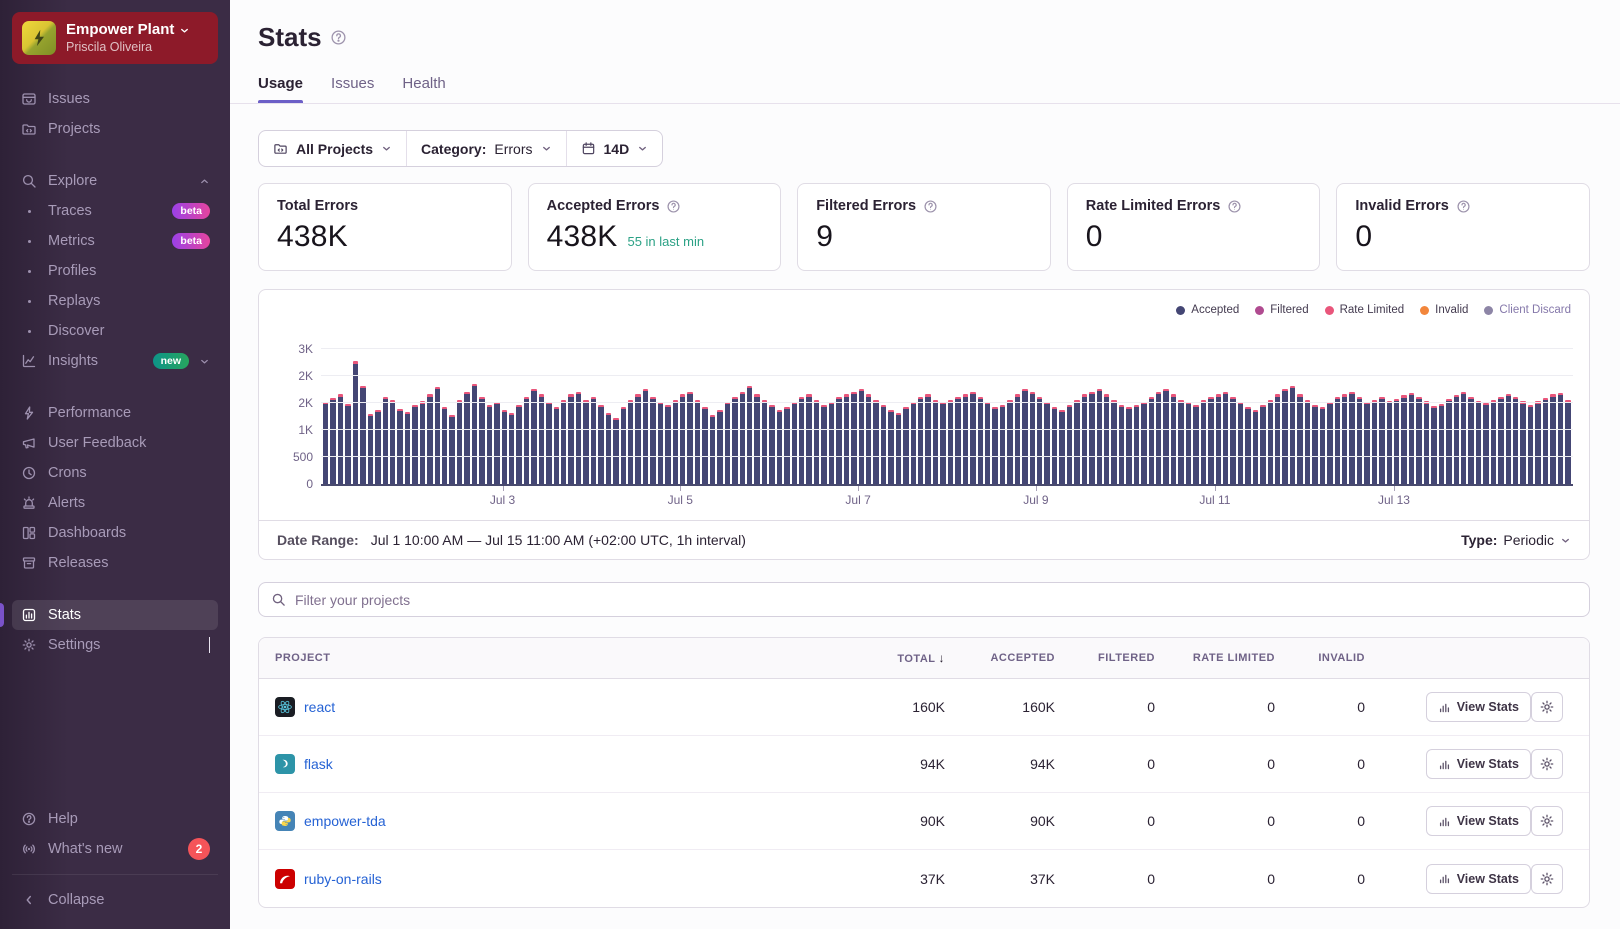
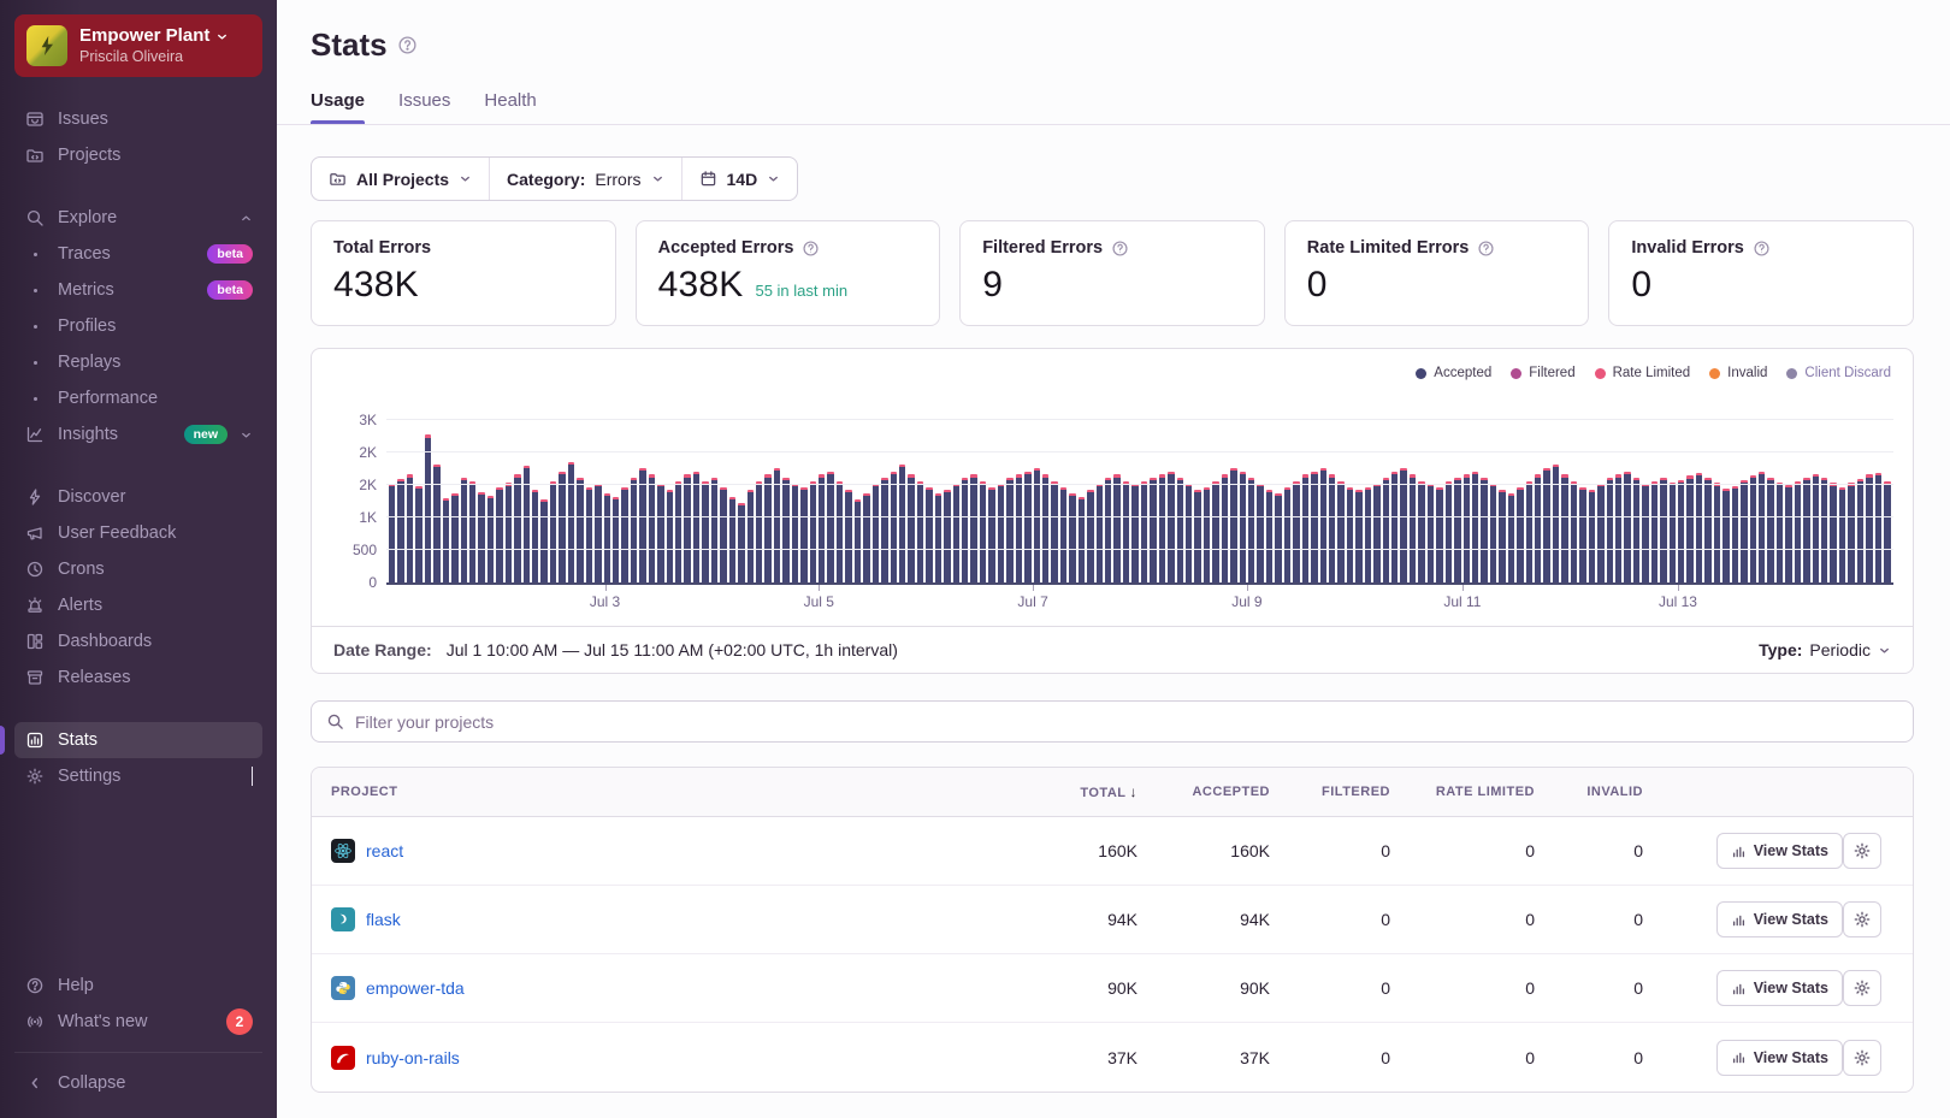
  Empower Plant
  Priscila Oliveira
  Issues
  Projects
  Explore
  Traces
  beta
  Metrics
  beta
  Profiles
  Replays
- Discover
+ Performance
  Insights
  new
- Performance
+ Discover
  User Feedback
  Crons
  Alerts
  Dashboards
  Releases
  Stats
  Settings
  Help
  What's new
  2
  Collapse
  Stats
  Usage
  Issues
  Health
  All Projects
  Category:
  Errors
  14D
  Total Errors
  438K
  Accepted Errors
  438K
  55 in last min
  Filtered Errors
  9
  Rate Limited Errors
  0
  Invalid Errors
  0
  Accepted
  Filtered
  Rate Limited
  Invalid
  Client Discard
  0
  500
  1K
  2K
  2K
  3K
  Jul 3
  Jul 5
  Jul 7
  Jul 9
  Jul 11
  Jul 13
  Date Range:
  Jul 1 10:00 AM — Jul 15 11:00 AM (+02:00 UTC, 1h interval)
  Type:
  Periodic
  Filter your projects
  PROJECT
  TOTAL ↓
  ACCEPTED
  FILTERED
  RATE LIMITED
  INVALID
  react
  160K
  160K
  0
  0
  0
  View Stats
  flask
  94K
  94K
  0
  0
  0
  View Stats
  empower-tda
  90K
  90K
  0
  0
  0
  View Stats
  ruby-on-rails
  37K
  37K
  0
  0
  0
  View Stats
